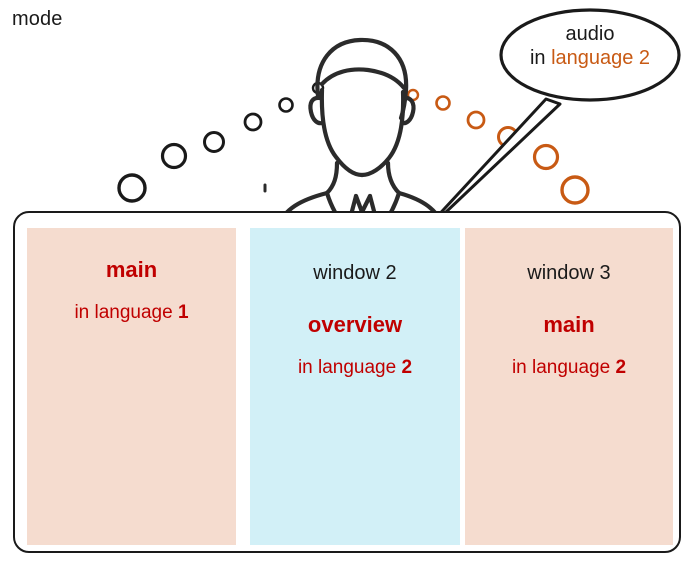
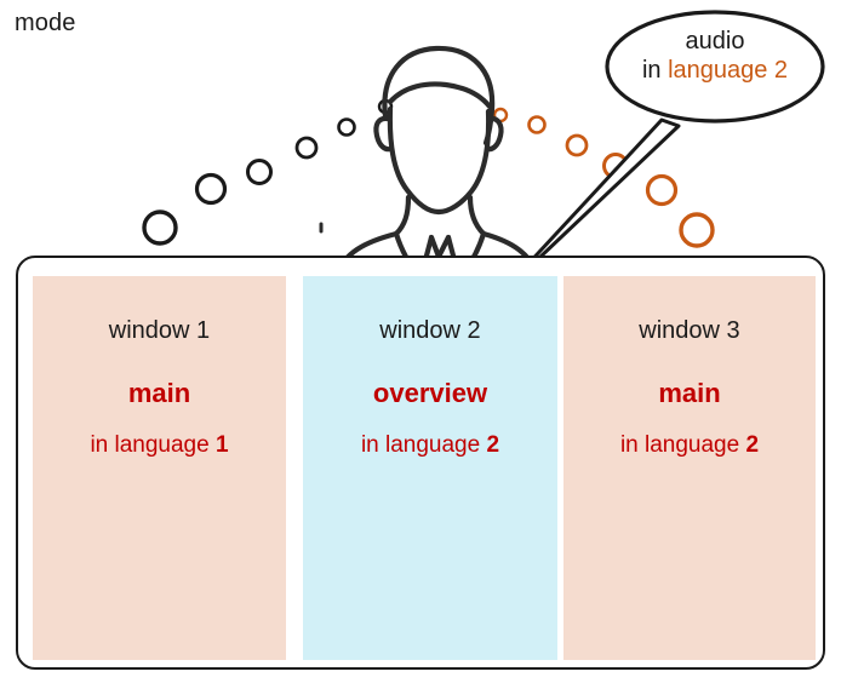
  mode
  audio
  in language 2
+ window 1
  main
  in language 1
  window 2
  overview
  in language 2
  window 3
  main
  in language 2
